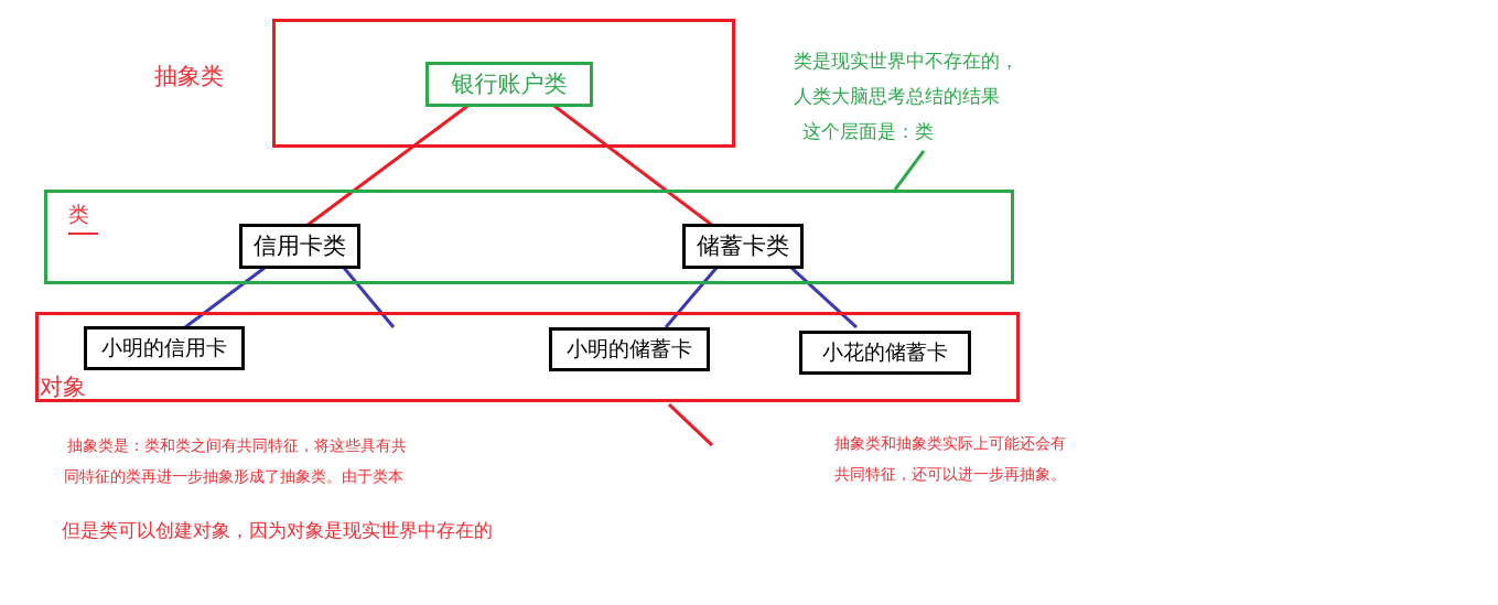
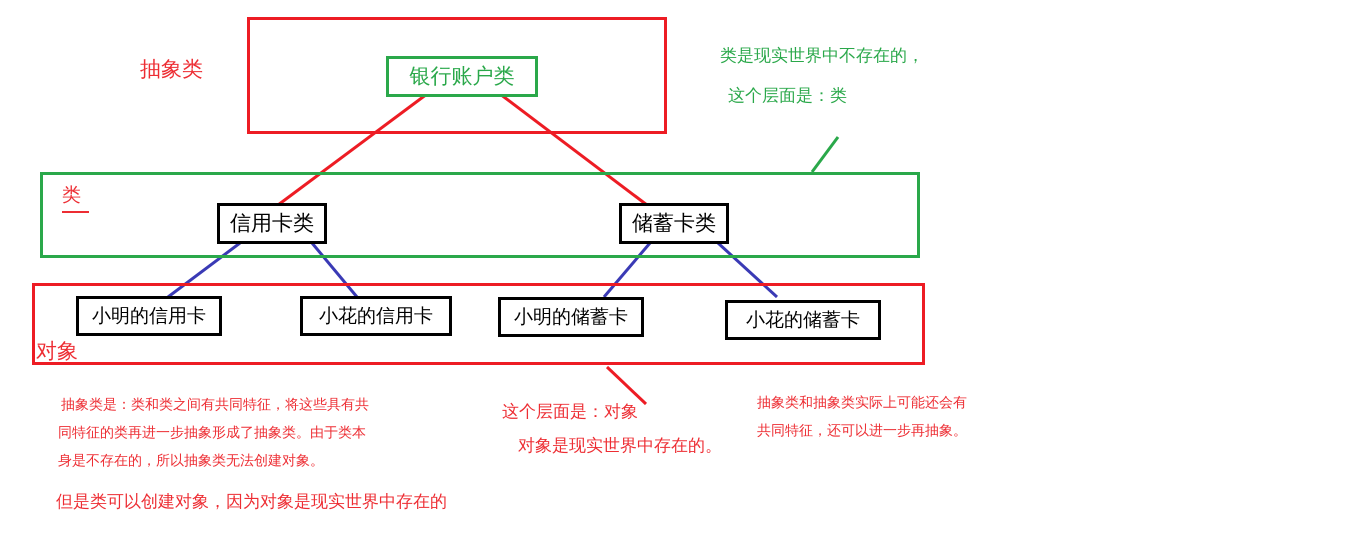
  抽象类
  类
  对象
  银行账户类
  信用卡类
  储蓄卡类
  小明的信用卡
+ 小花的信用卡
  小明的储蓄卡
  小花的储蓄卡
  类是现实世界中不存在的，
- 人类大脑思考总结的结果
  这个层面是：类
  抽象类是：类和类之间有共同特征，将这些具有共
  同特征的类再进一步抽象形成了抽象类。由于类本
+ 身是不存在的，所以抽象类无法创建对象。
  但是类可以创建对象，因为对象是现实世界中存在的
+ 这个层面是：对象
+ 对象是现实世界中存在的。
  抽象类和抽象类实际上可能还会有
  共同特征，还可以进一步再抽象。
